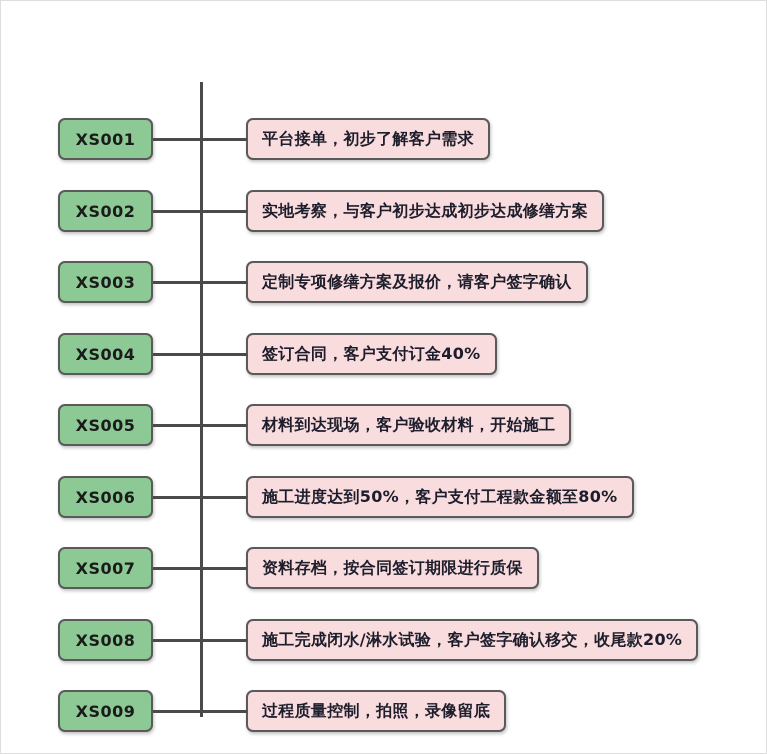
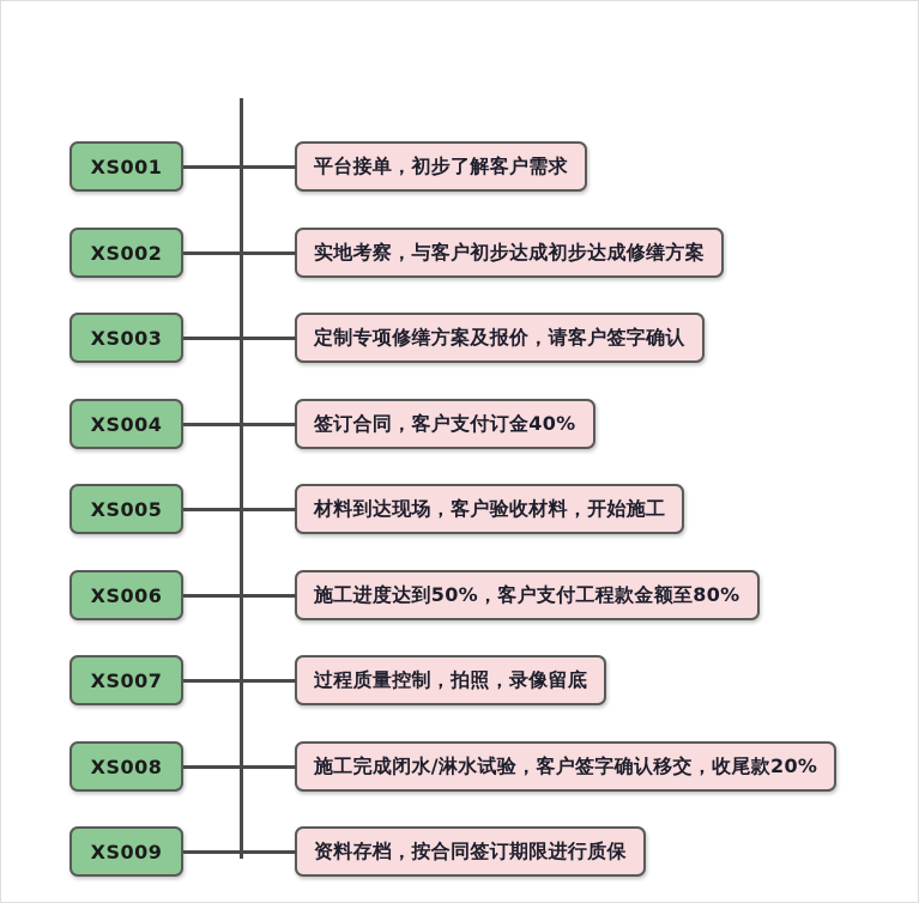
  XS001
  平台接单，初步了解客户需求
  XS002
  实地考察，与客户初步达成初步达成修缮方案
  XS003
  定制专项修缮方案及报价，请客户签字确认
  XS004
  签订合同，客户支付订金40%
  XS005
  材料到达现场，客户验收材料，开始施工
  XS006
  施工进度达到50%，客户支付工程款金额至80%
  XS007
- 资料存档，按合同签订期限进行质保
+ 过程质量控制，拍照，录像留底
  XS008
  施工完成闭水/淋水试验，客户签字确认移交，收尾款20%
  XS009
- 过程质量控制，拍照，录像留底
+ 资料存档，按合同签订期限进行质保
